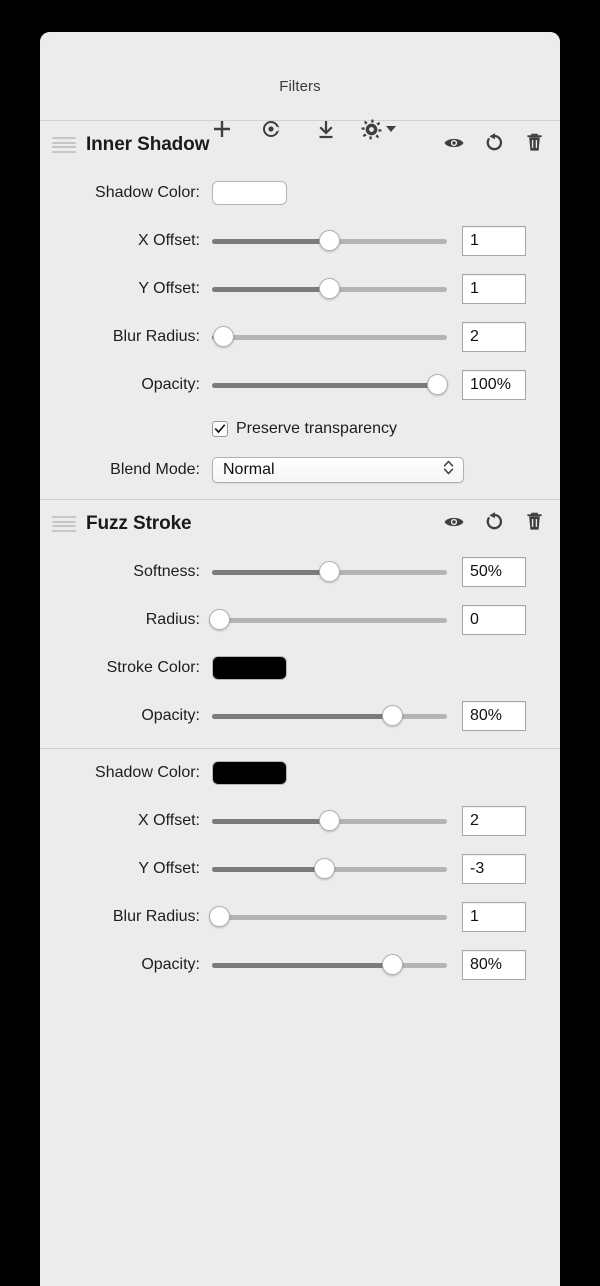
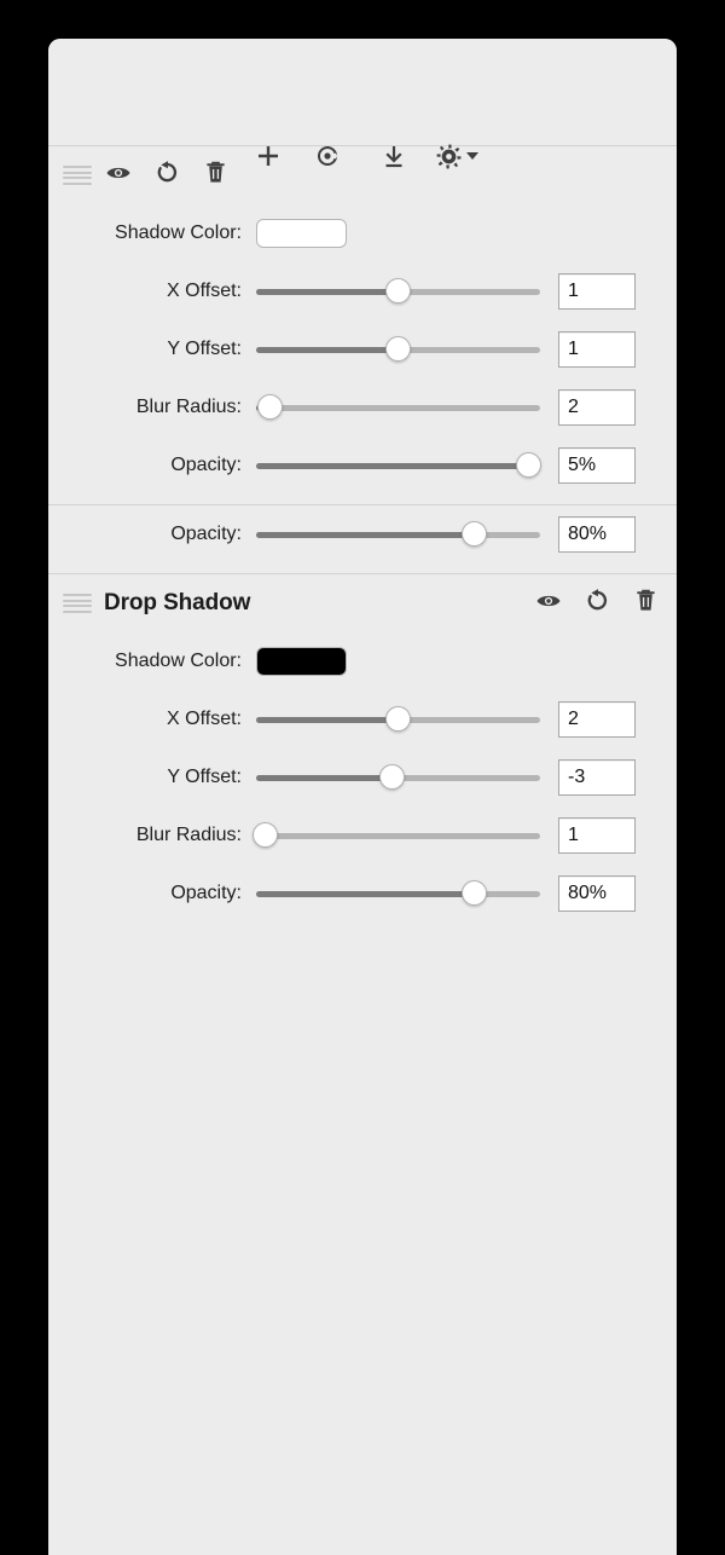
- Filters
- Inner Shadow
  Shadow Color:
  X Offset:
  1
  Y Offset:
  1
  Blur Radius:
  2
  Opacity:
- 100%
+ 5%
- Preserve transparency
- Blend Mode:
- Normal
- Fuzz Stroke
- Softness:
- 50%
- Radius:
- 0
- Stroke Color:
  Opacity:
  80%
+ Drop Shadow
  Shadow Color:
  X Offset:
  2
  Y Offset:
  -3
  Blur Radius:
  1
  Opacity:
  80%
